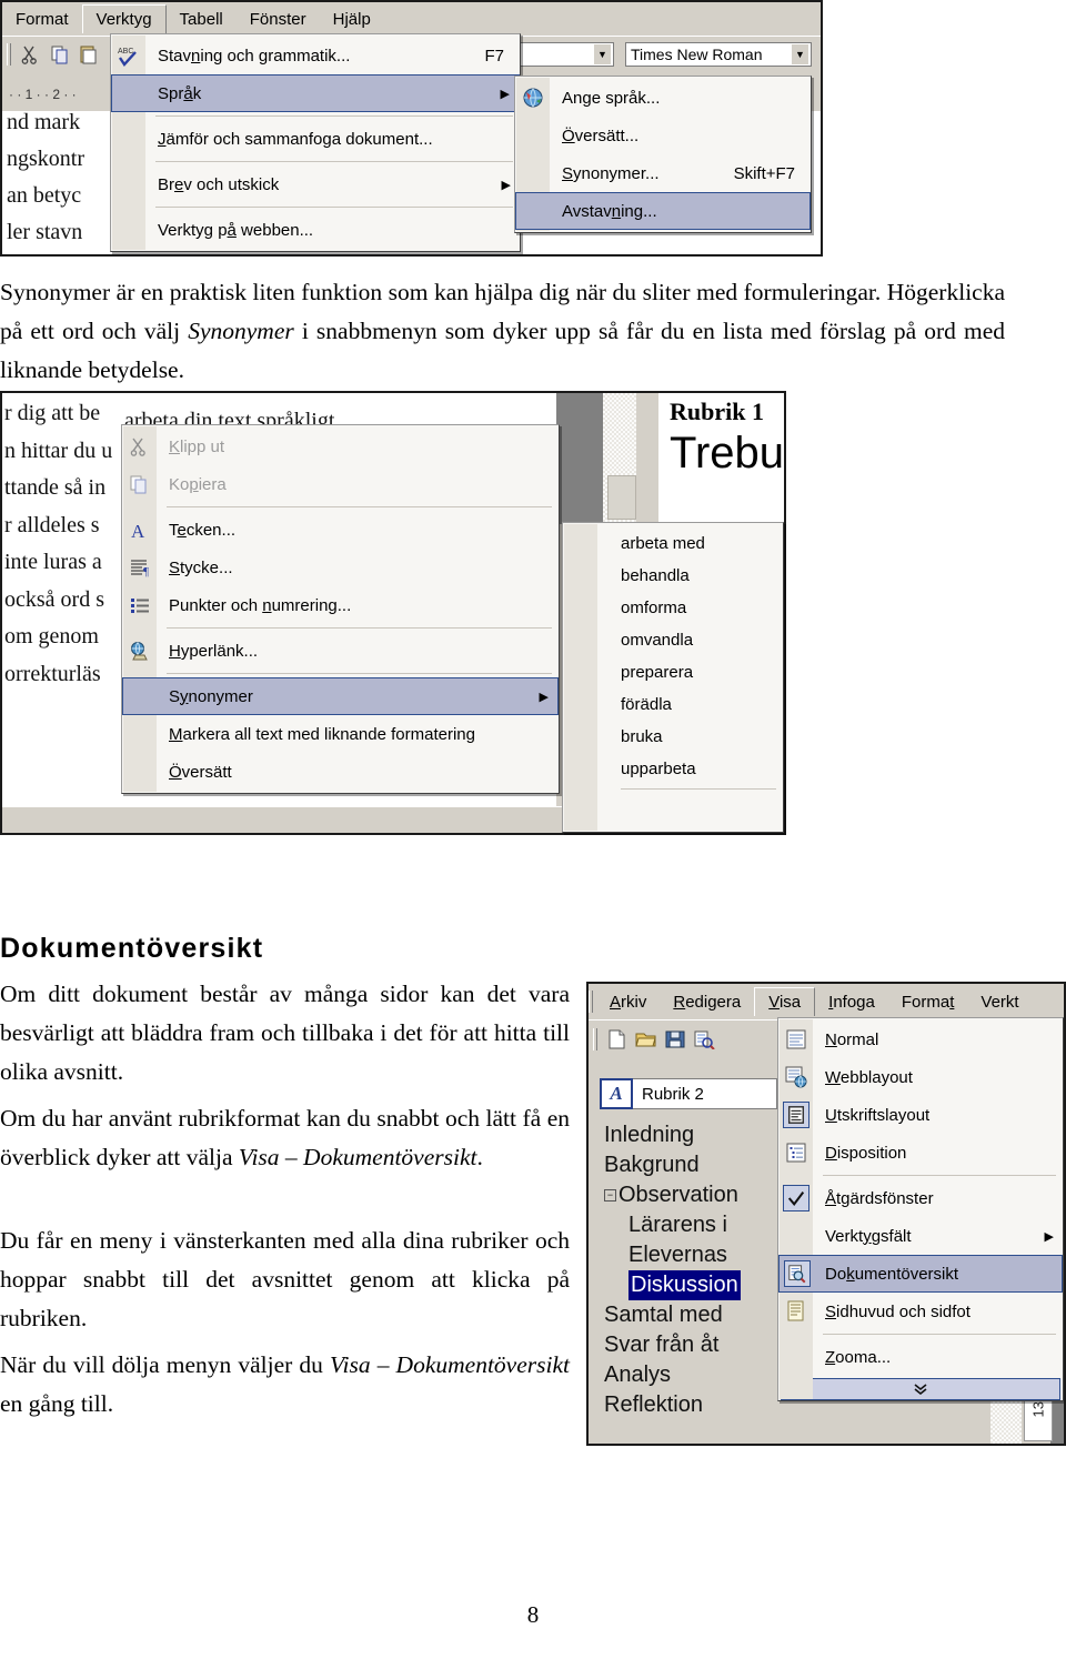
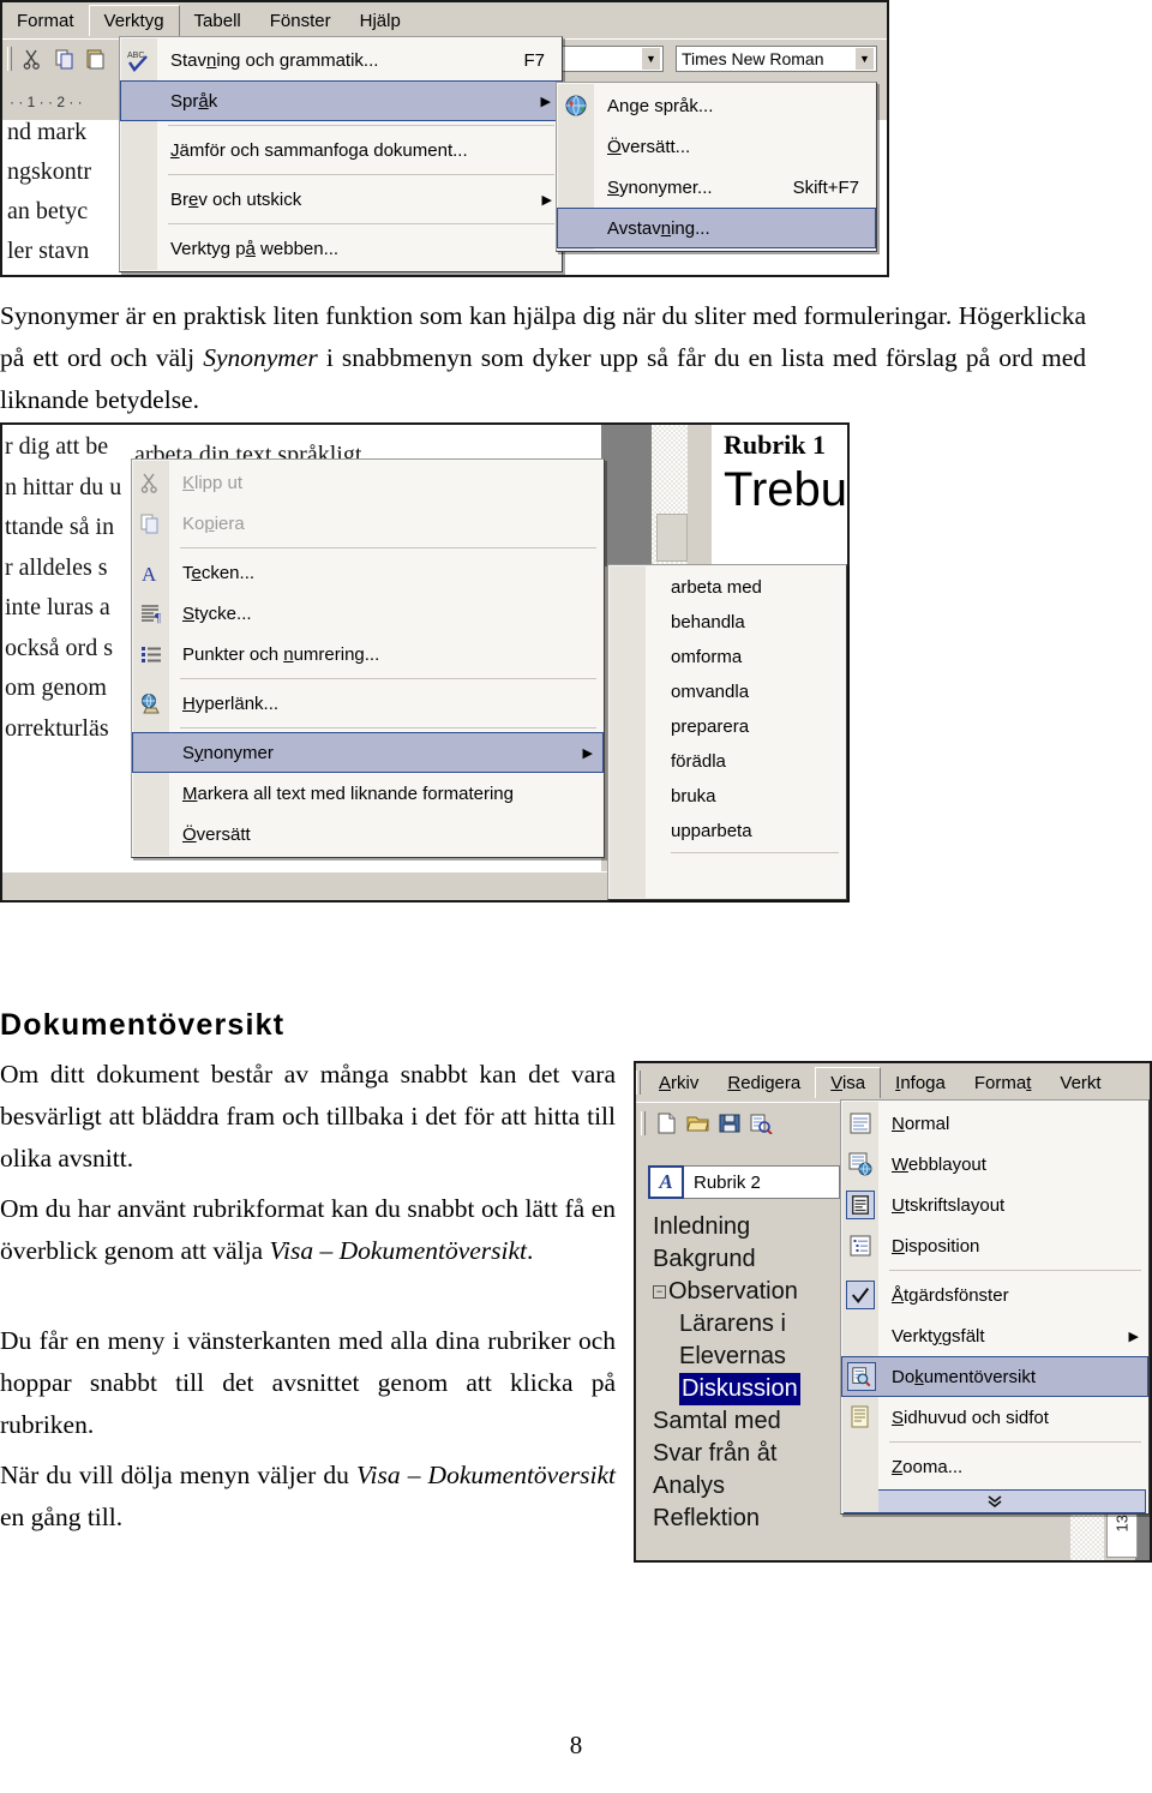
  Format
  Verktyg
  Tabell
  Fönster
  Hjälp
  ▼
  Times New Roman
  ▼
  · · 1 · · 2 · ·
  nd mark
  ngskontr
  an betyc
  ler stavn
  Stavning och grammatik...
  F7
  Språk
  ▶
  Jämför och sammanfoga dokument...
  Brev och utskick
  ▶
  Verktyg på webben...
  Ange språk...
  Översätt...
  Synonymer...
  Skift+F7
  Avstavning...
  Synonymer är en praktisk liten funktion som kan hjälpa dig när du sliter med formuleringar. Högerklicka på ett ord och välj Synonymer i snabbmenyn som dyker upp så får du en lista med förslag på ord med liknande betydelse.
  Rubrik 1
  Trebu
  r dig att be
  n hittar du u
  ttande så in
  r alldeles s
  inte luras a
  också ord s
  om genom
  orrekturläs
  arbeta din text språkligt
  Klipp ut
  Kopiera
  A
  Tecken...
  ¶
  Stycke...
  Punkter och numrering...
  Hyperlänk...
  Synonymer
  ▶
  Markera all text med liknande formatering
  Översätt
  arbeta med
  behandla
  omforma
  omvandla
  preparera
  förädla
  bruka
  upparbeta
  Dokumentöversikt
- Om ditt dokument består av många sidor kan det vara besvärligt att bläddra fram och tillbaka i det för att hitta till olika avsnitt.
+ Om ditt dokument består av många snabbt kan det vara besvärligt att bläddra fram och tillbaka i det för att hitta till olika avsnitt.
- Om du har använt rubrikformat kan du snabbt och lätt få en överblick dyker att välja Visa – Dokumentöversikt.
+ Om du har använt rubrikformat kan du snabbt och lätt få en överblick genom att välja Visa – Dokumentöversikt.
  Du får en meny i vänsterkanten med alla dina rubriker och hoppar snabbt till det avsnittet genom att klicka på rubriken.
  När du vill dölja menyn väljer du Visa – Dokumentöversikt en gång till.
  Arkiv
  Redigera
  Visa
  Infoga
  Format
  Verkt
  A
  Rubrik 2
  Inledning
  Bakgrund
  − Observation
  Lärarens i
  Elevernas
  Diskussion
  Samtal med
  Svar från åt
  Analys
  Reflektion
  Normal
  Webblayout
  Utskriftslayout
  Disposition
  Åtgärdsfönster
  Verktygsfält
  ▶
  Dokumentöversikt
  Sidhuvud och sidfot
  Zooma...
  8
